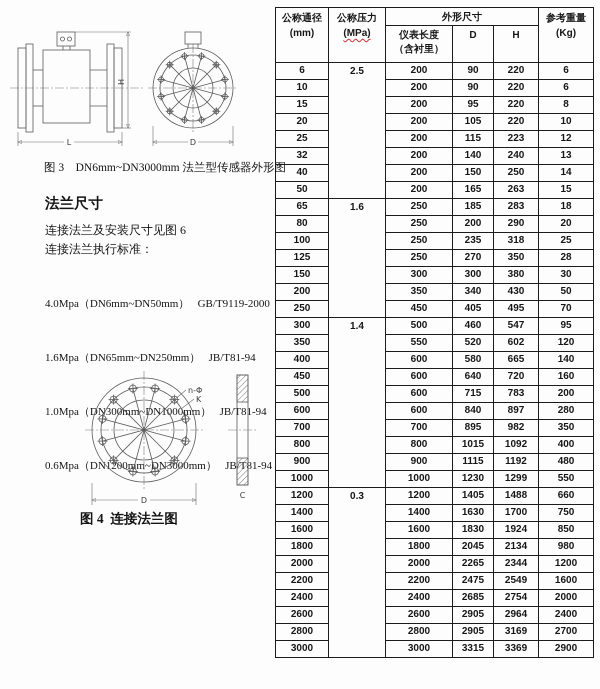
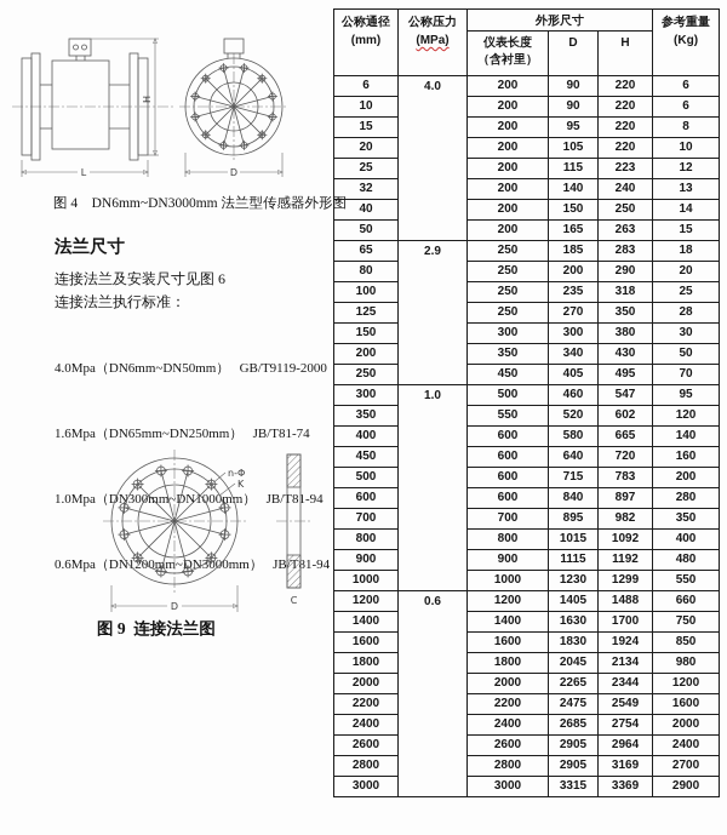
  L
  D
- 图 3 DN6mm~DN3000mm 法兰型传感器外形图
+ 图 4 DN6mm~DN3000mm 法兰型传感器外形图
  法兰尺寸
  连接法兰及安装尺寸见图 6
  连接法兰执行标准：
  4.0Mpa（DN6mm~DN50mm） GB/T9119-2000
- 1.6Mpa（DN65mm~DN250mm） JB/T81-94
+ 1.6Mpa（DN65mm~DN250mm） JB/T81-74
  1.0Mpa（DN30mm~DN1000mm） JB/T81-94
  0.6Mpa（DN1200mm~DN3000mm） JB81-94
  n-Φ
  K
  D
  C
- 图 4 连接法兰图
+ 图 9 连接法兰图
  公称通径(mm)	公称压力 (MPa)	外形尺寸	参考重量(Kg)
  仪表长度（含衬里）	D	H
- 6	2.5	200	90	220	6
+ 6	4.0	200	90	220	6
  10	200	90	220	6
  15	200	95	220	8
  20	200	105	220	10
  25	200	115	223	12
  32	200	140	240	13
  40	200	150	250	14
  50	200	165	263	15
- 65	1.6	250	185	283	18
+ 65	2.9	250	185	283	18
  80	250	200	290	20
  100	250	235	318	25
  125	250	270	350	28
  150	300	300	380	30
  200	350	340	430	50
  250	450	405	495	70
- 300	1.4	500	460	547	95
+ 300	1.0	500	460	547	95
  350	550	520	602	120
  400	600	580	665	140
  450	600	640	720	160
  500	600	715	783	200
  600	600	840	897	280
  700	700	895	982	350
  800	800	1015	1092	400
  900	900	1115	1192	480
  1000	1000	1230	1299	550
- 1200	0.3	1200	1405	1488	660
+ 1200	0.6	1200	1405	1488	660
  1400	1400	1630	1700	750
  1600	1600	1830	1924	850
  1800	1800	2045	2134	980
  2000	2000	2265	2344	1200
  2200	2200	2475	2549	1600
  2400	2400	2685	2754	2000
  2600	2600	2905	2964	2400
  2800	2800	2905	3169	2700
  3000	3000	3315	3369	2900
